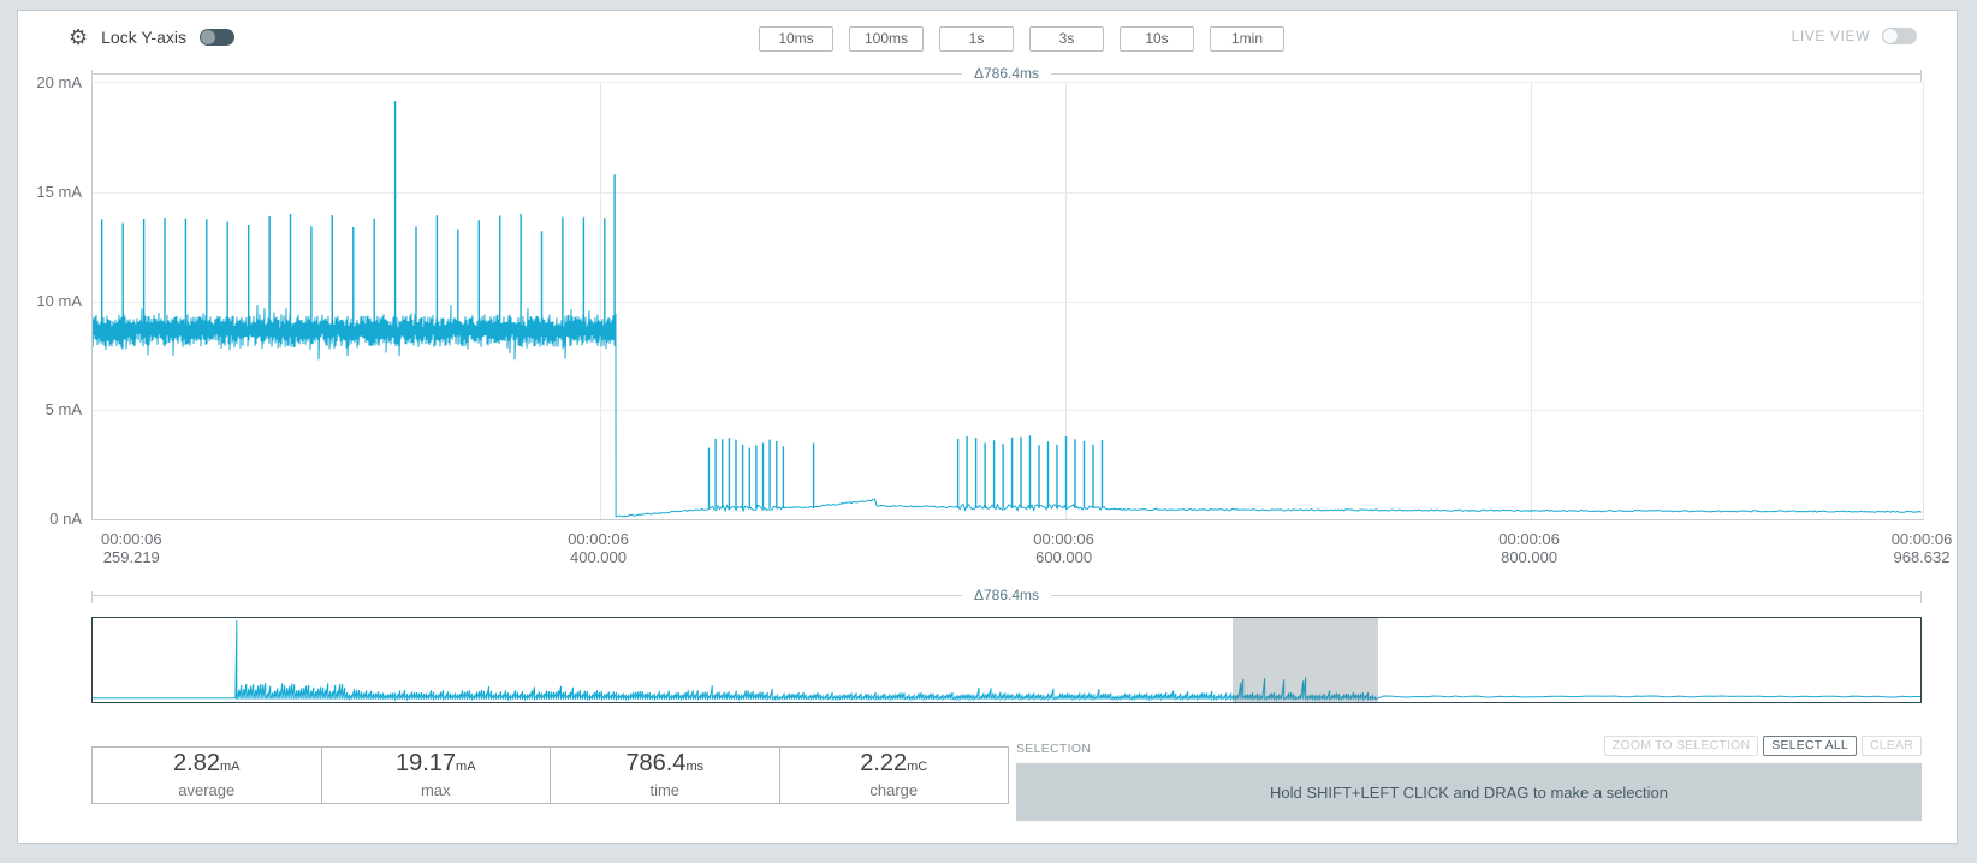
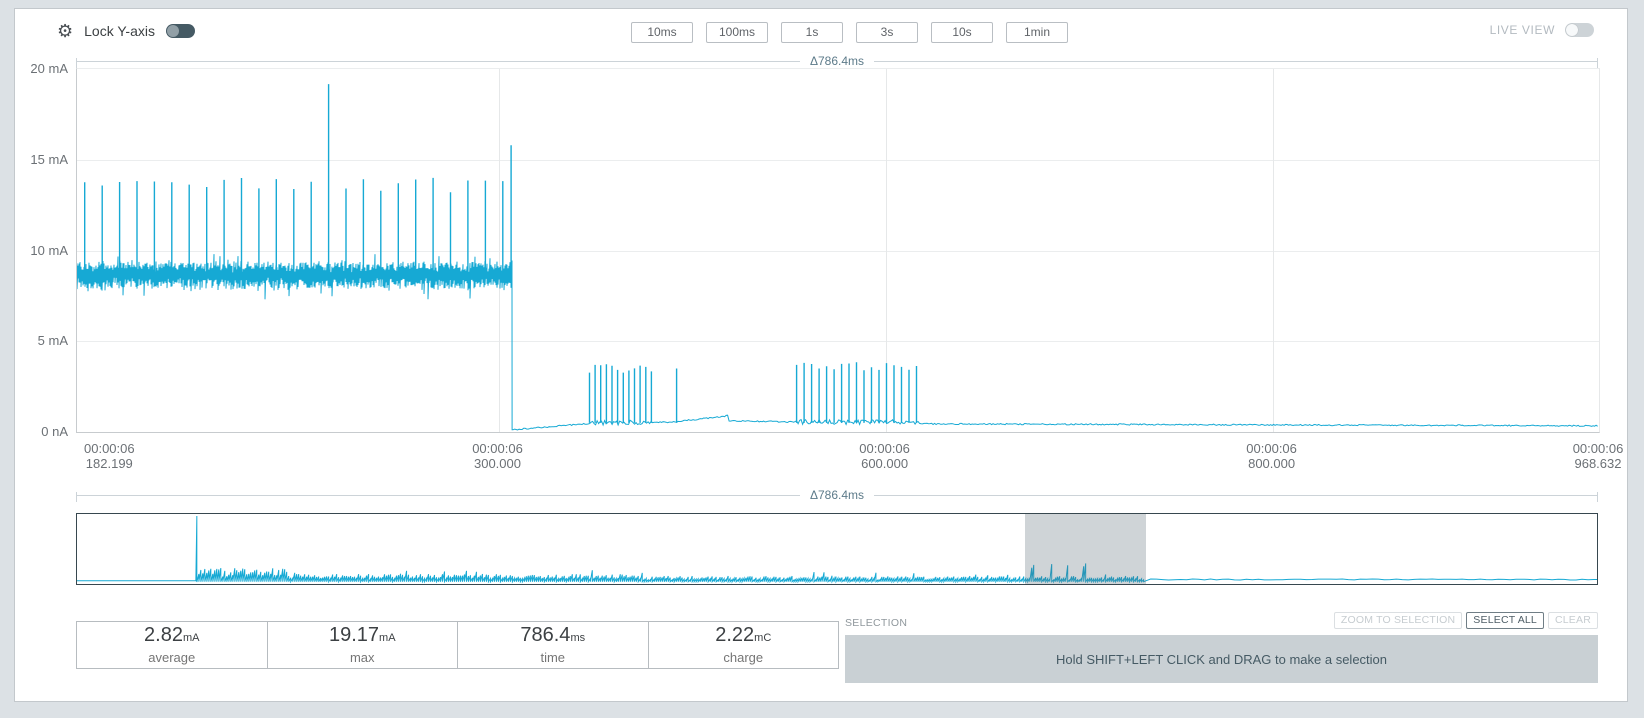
  ⚙
  Lock Y-axis
  10ms
  100ms
  1s
  3s
  10s
  1min
  LIVE VIEW
  Δ786.4ms
  20 mA
  15 mA
  10 mA
  5 mA
  0 nA
  00:00:06
- 259.219
+ 182.199
  00:00:06
- 400.000
+ 300.000
  00:00:06
  600.000
  00:00:06
  800.000
  00:00:06
  968.632
  Δ786.4ms
  2.82mA
  average
  19.17mA
  max
  786.4ms
  time
  2.22mC
  charge
  SELECTION
  ZOOM TO SELECTION
  SELECT ALL
  CLEAR
  Hold SHIFT+LEFT CLICK and DRAG to make a selection
